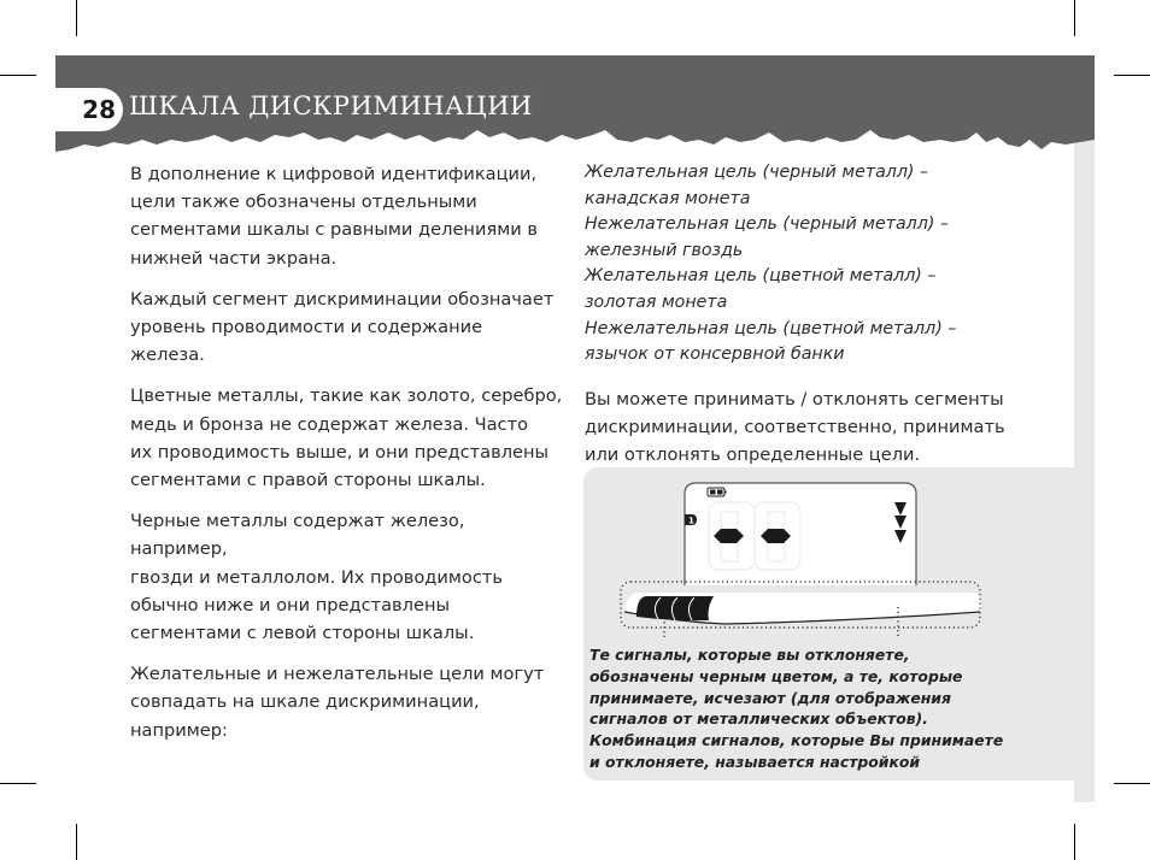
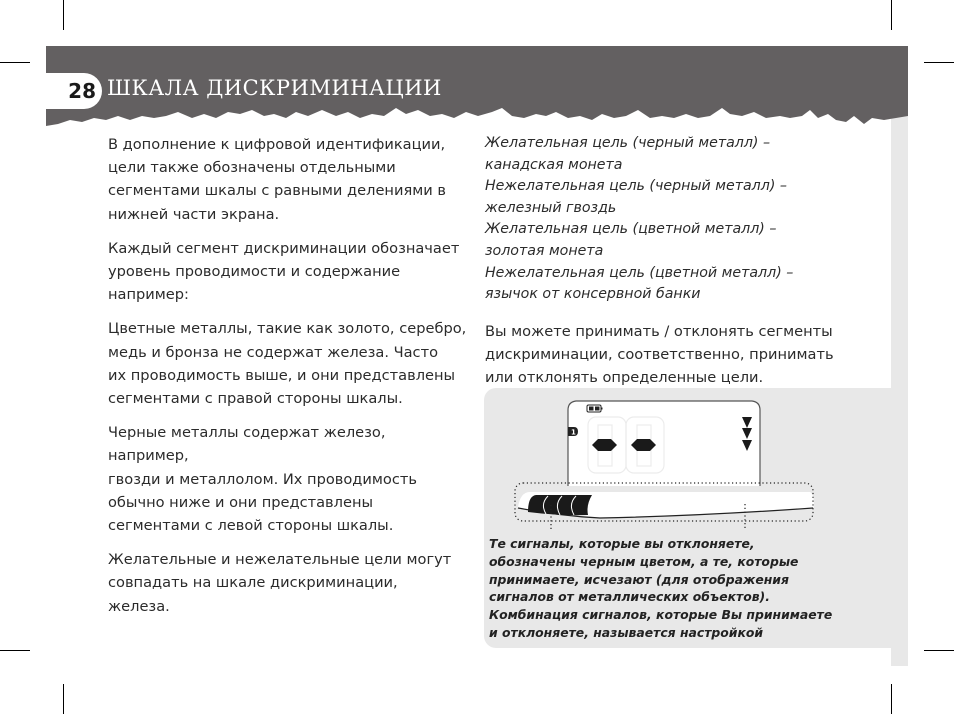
  28
  ШКАЛА ДИСКРИМИНАЦИИ
  В дополнение к цифровой идентификации,
  цели также обозначены отдельными
  сегментами шкалы с равными делениями в
  нижней части экрана.
  Каждый сегмент дискриминации обозначает
  уровень проводимости и содержание
- железа.
+ например:
  Цветные металлы, такие как золото, серебро,
  медь и бронза не содержат железа. Часто
  их проводимость выше, и они представлены
  сегментами с правой стороны шкалы.
  Черные металлы содержат железо, например,
  гвозди и металлолом. Их проводимость
  обычно ниже и они представлены
  сегментами с левой стороны шкалы.
  Желательные и нежелательные цели могут
  совпадать на шкале дискриминации,
- например:
+ железа.
  Желательная цель (черный металл) –
  канадская монета
  Нежелательная цель (черный металл) –
  железный гвоздь
  Желательная цель (цветной металл) –
  золотая монета
  Нежелательная цель (цветной металл) –
  язычок от консервной банки
  Вы можете принимать / отклонять сегменты
  дискриминации, соответственно, принимать
  или отклонять определенные цели.
  1
  Те сигналы, которые вы отклоняете,
  обозначены черным цветом, а те, которые
  принимаете, исчезают (для отображения
  сигналов от металлических объектов).
  Комбинация сигналов, которые Вы принимаете
  и отклоняете, называется настройкой
